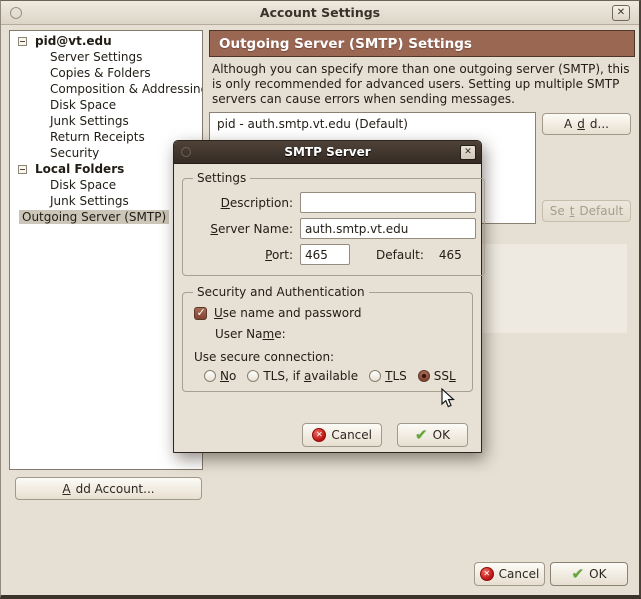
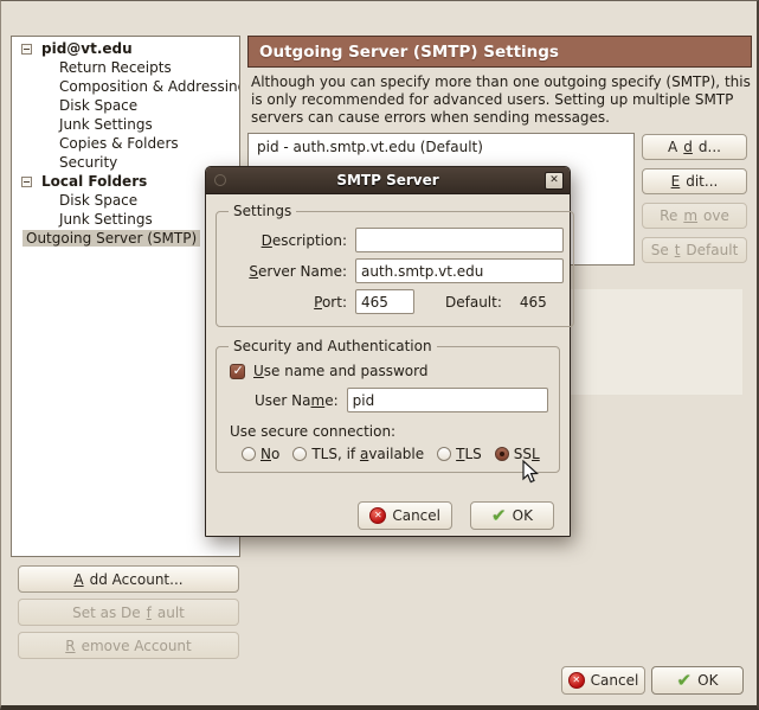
- Account Settings
  pid@vt.edu
- Server Settings
- Copies & Folders
+ Return Receipts
  Composition & Addressin
  Disk Space
  Junk Settings
- Return Receipts
+ Copies & Folders
  Security
  Local Folders
  Disk Space
  Junk Settings
  Outgoing Server (SMTP)
  Outgoing Server (SMTP) Settings
- Although you can specify more than one outgoing server (SMTP), this is only recommended for advanced users. Setting up multiple SMTP servers can cause errors when sending messages.
+ Although you can specify more than one outgoing specify (SMTP), this is only recommended for advanced users. Setting up multiple SMTP servers can cause errors when sending messages.
  pid - auth.smtp.vt.edu (Default)
  A
  d
  d...
+ E
+ dit...
+ Re
+ m
+ ove
  Se
  t
  Default
  A
  dd Account...
+ Set as De
+ f
+ ault
+ R
+ emove Account
  Cancel
  OK
  SMTP Server
  Settings
  Description:
  Server Name:
  auth.smtp.vt.edu
  Port:
  465
  Default:
  465
  Security and Authentication
  Use name and password
  User Name:
+ pid
  Use secure connection:
  No
  TLS, if available
  TLS
  SSL
  Cancel
  OK
